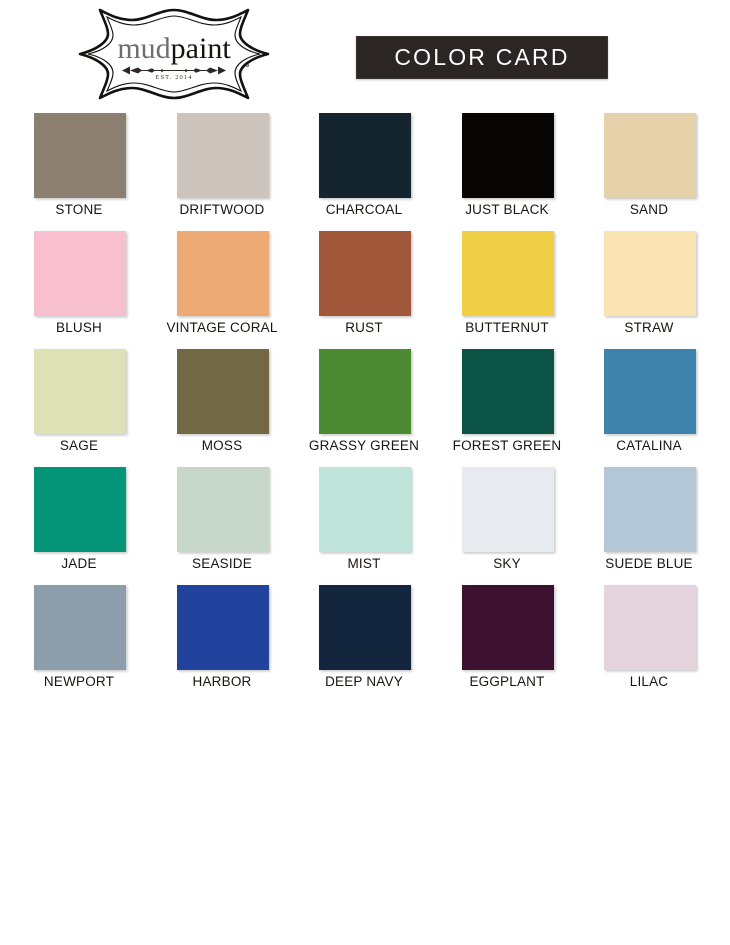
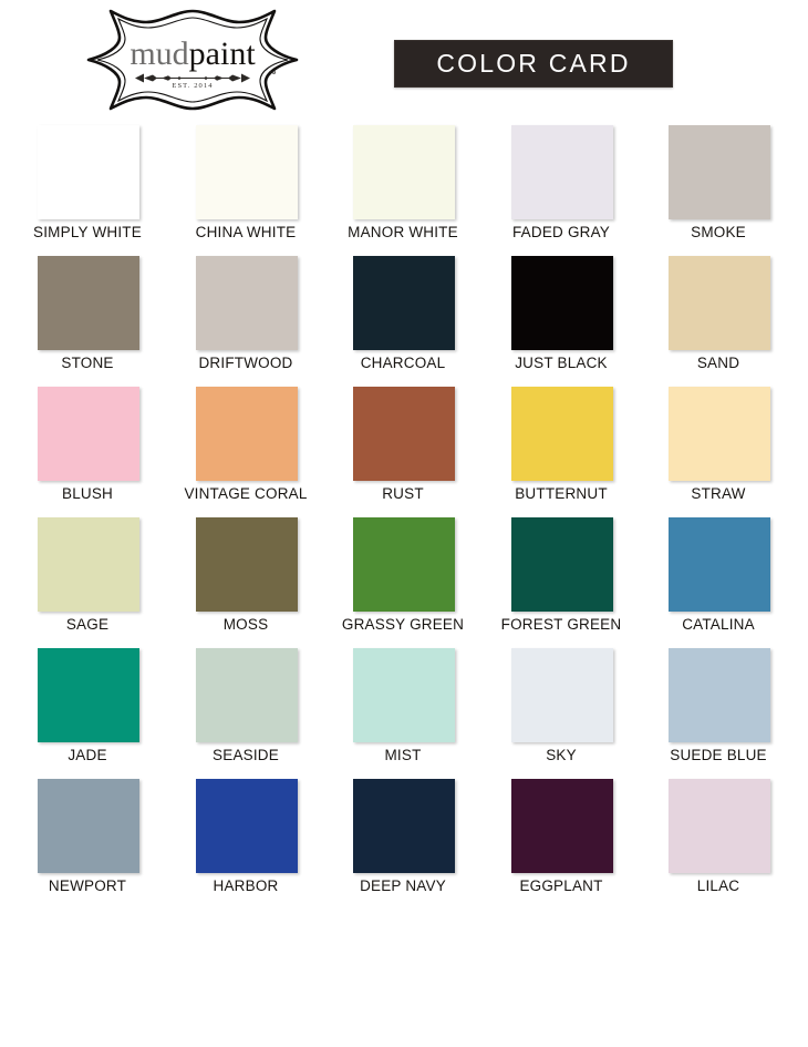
  mudpaint
  COLOR CARD
+ SIMPLY WHITE
+ CHINA WHITE
+ MANOR WHITE
+ FADED GRAY
+ SMOKE
  STONE
  DRIFTWOOD
  CHARCOAL
  JUST BLACK
  SAND
  BLUSH
  VINTAGE CORAL
  RUST
  BUTTERNUT
  STRAW
  SAGE
  MOSS
  GRASSY GREEN
  FOREST GREEN
  CATALINA
  JADE
  SEASIDE
  MIST
  SKY
  SUEDE BLUE
  NEWPORT
  HARBOR
  DEEP NAVY
  EGGPLANT
  LILAC
